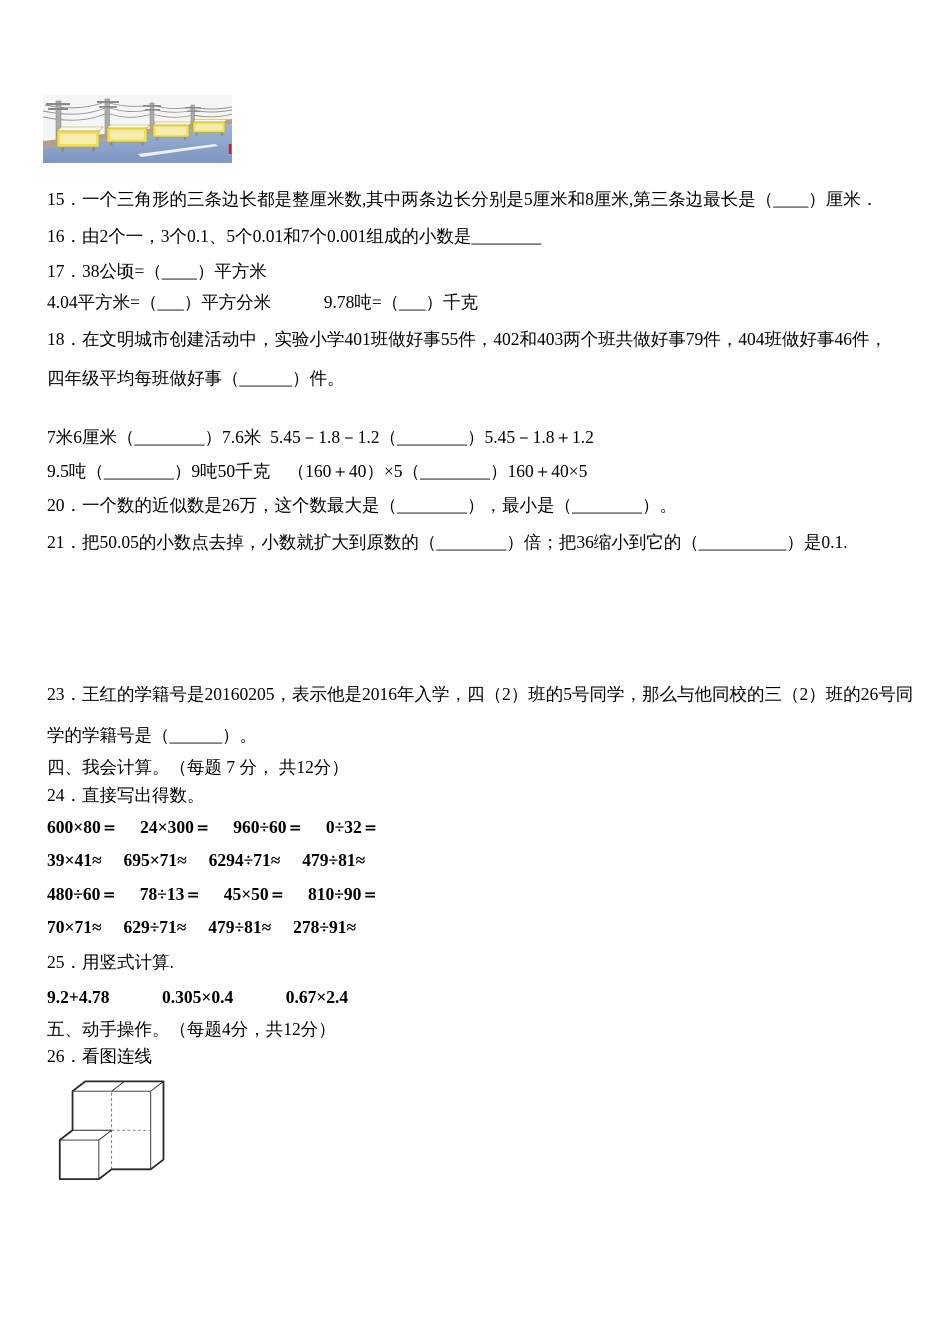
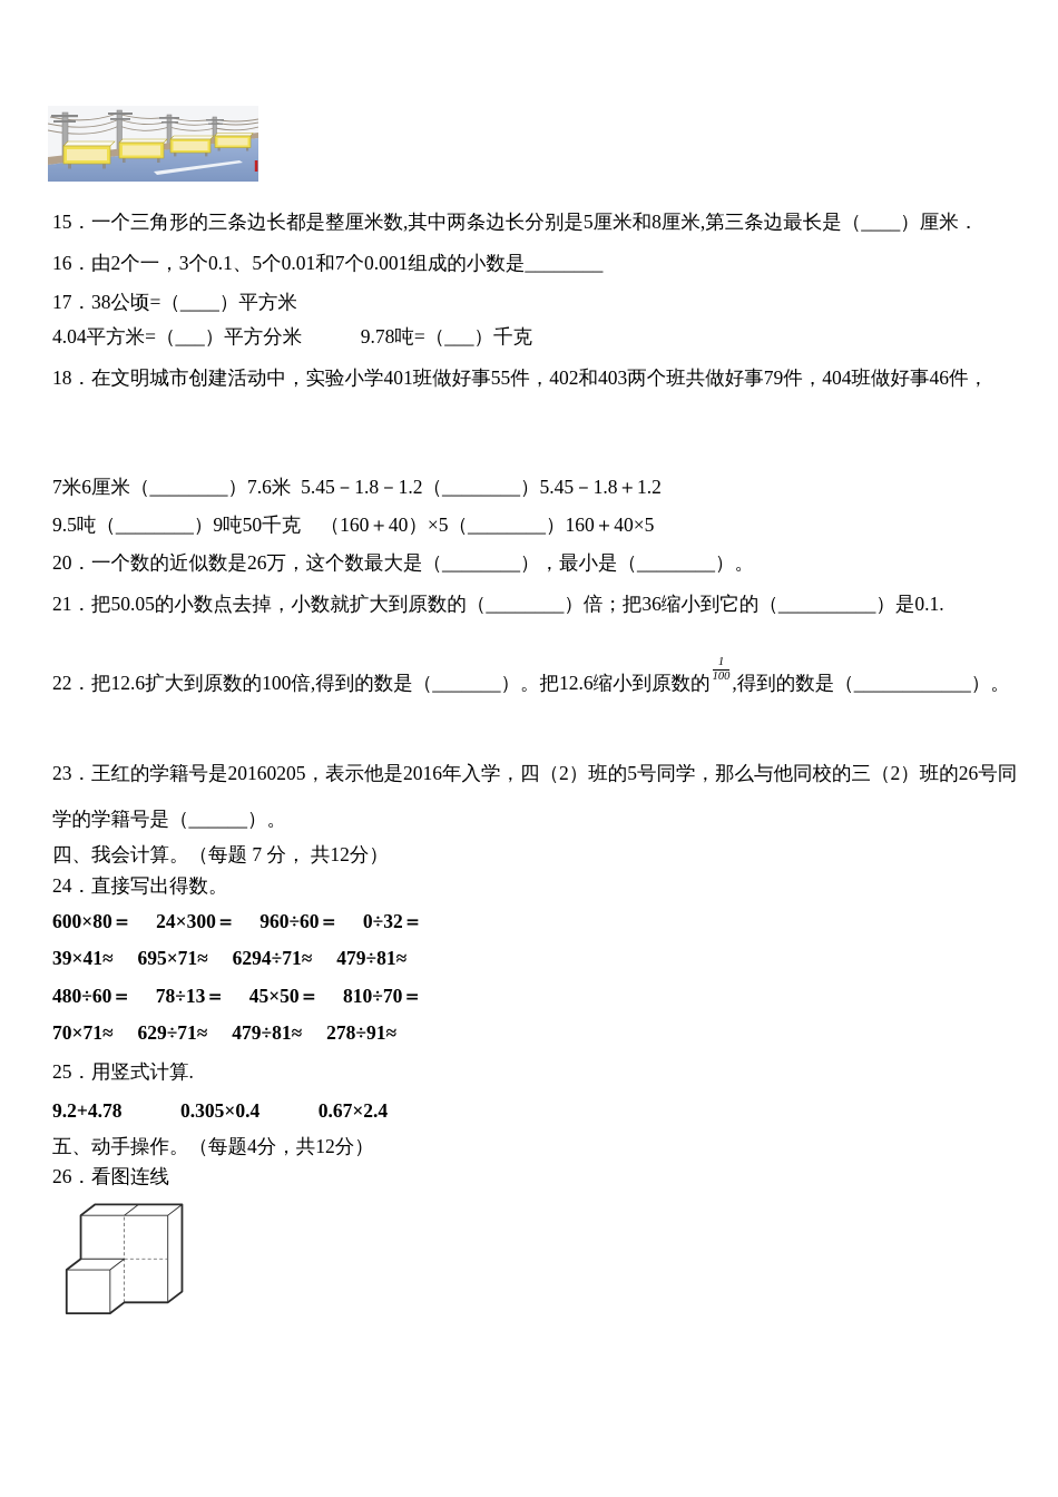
  15．一个三角形的三条边长都是整厘米数,其中两条边长分别是5厘米和8厘米,第三条边最长是（____）厘米．
  16．由2个一，3个0.1、5个0.01和7个0.001组成的小数是________
  17．38公顷=（____）平方米
  4.04平方米=（___）平方分米 9.78吨=（___）千克
  18．在文明城市创建活动中，实验小学401班做好事55件，402和403两个班共做好事79件，404班做好事46件，
- 四年级平均每班做好事（______）件。
  7米6厘米（________）7.6米 5.45－1.8－1.2（________）5.45－1.8＋1.2
  9.5吨（________）9吨50千克 （160＋40）×5（________）160＋40×5
  20．一个数的近似数是26万，这个数最大是（________），最小是（________）。
  21．把50.05的小数点去掉，小数就扩大到原数的（________）倍；把36缩小到它的（__________）是0.1.
+ 22．把12.6扩大到原数的100倍,得到的数是（_______）。把12.6缩小到原数的
+ 1
+ 100
+ ,得到的数是（____________）。
  23．王红的学籍号是20160205，表示他是2016年入学，四（2）班的5号同学，那么与他同校的三（2）班的26号同
  学的学籍号是（______）。
  四、我会计算。（每题 7 分， 共12分）
  24．直接写出得数。
  600×80＝ 24×300＝ 960÷60＝ 0÷32＝
  39×41≈ 695×71≈ 6294÷71≈ 479÷81≈
- 480÷60＝ 78÷13＝ 45×50＝ 810÷90＝
+ 480÷60＝ 78÷13＝ 45×50＝ 810÷70＝
  70×71≈ 629÷71≈ 479÷81≈ 278÷91≈
  25．用竖式计算.
  9.2+4.78 0.305×0.4 0.67×2.4
  五、动手操作。（每题4分，共12分）
  26．看图连线
